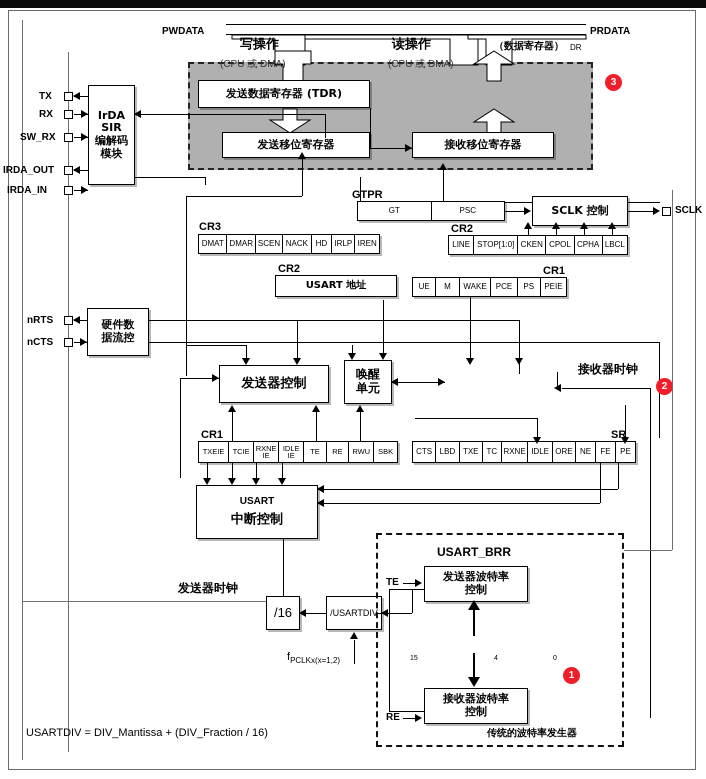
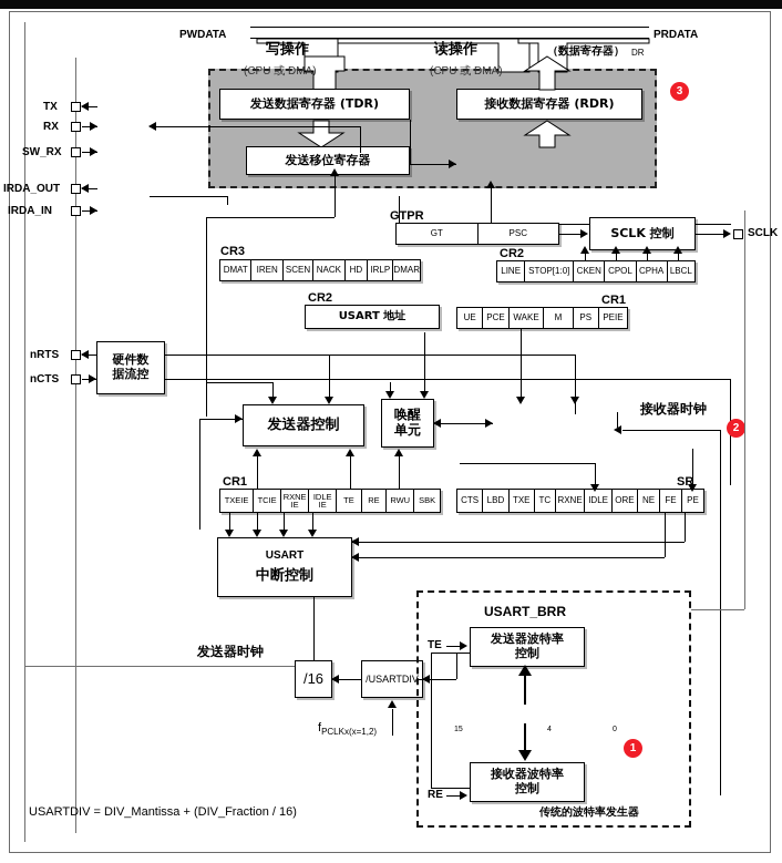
  PWDATA
  PRDATA
  写操作
  (CPU 或 DMA)
  读操作
  (CPU 或 DMA)
  （数据寄存器）
  DR
  发送数据寄存器 (TDR)
+ 接收数据寄存器 (RDR)
  发送移位寄存器
- 接收移位寄存器
  3
- IrDA
- SIR
- 编解码
- 模块
  TX
  RX
  SW_RX
  IRDA_OUT
  IRDA_IN
  GTPR
  GT
  PSC
  SCLK 控制
  SCLK
  CR3
  DMAT
- DMAR
+ IREN
  SCEN
  NACK
  HD
  IRLP
- IREN
+ DMAR
  CR2
  USART 地址
  CR2
  LINE
  STOP[1:0]
  CKEN
  CPOL
  CPHA
  LBCL
  CR1
  UE
- M
+ PCE
  WAKE
- PCE
+ M
  PS
  PEIE
  硬件数
  据流控
  nRTS
  nCTS
  发送器控制
  唤醒
  单元
  接收器时钟
  2
  CR1
  TXEIE
  TCIE
  RXNE
  IE
  IDLE
  IE
  TE
  RE
  RWU
  SBK
  SR
  CTS
  LBD
  TXE
  TC
  RXNE
  IDLE
  ORE
  NE
  FE
  PE
  USART
  中断控制
  发送器时钟
  /16
  /USARTDIV
  fPCLKx(x=1,2)
  USART_BRR
  发送器波特率
  控制
  接收器波特率
  控制
  TE
  RE
  传统的波特率发生器
  1
  USARTDIV = DIV_Mantissa + (DIV_Fraction / 16)
